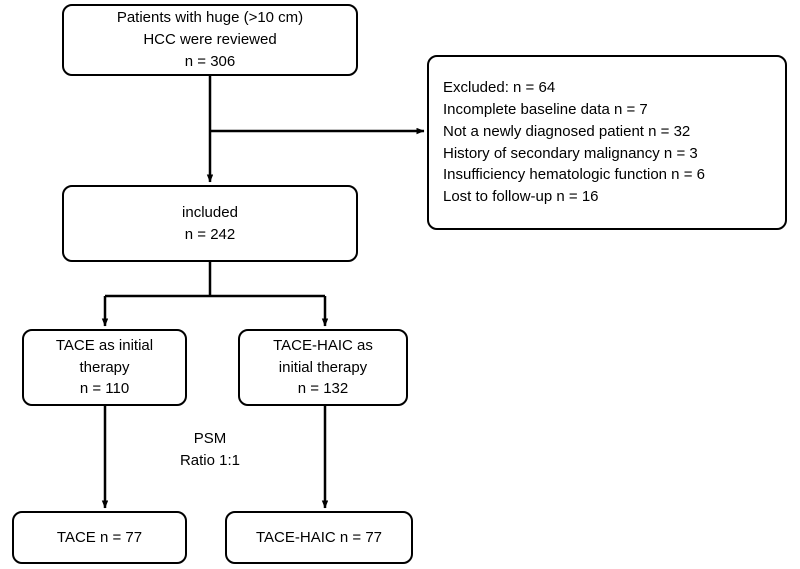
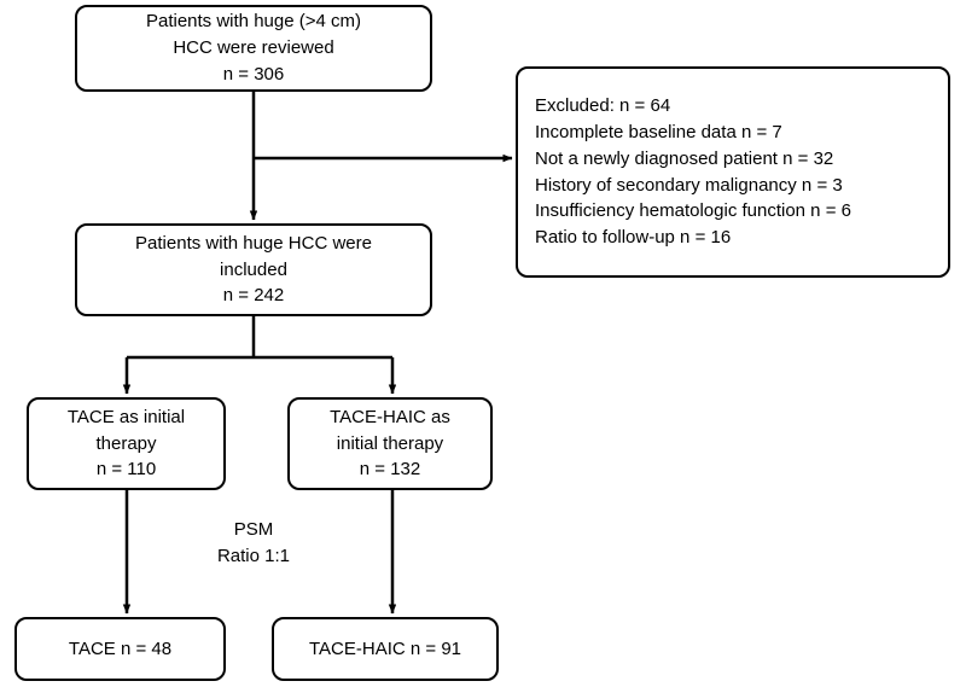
- Patients with huge (>10 cm)
+ Patients with huge (>4 cm)
  HCC were reviewed
  n = 306
  Excluded: n = 64
  Incomplete baseline data n = 7
  Not a newly diagnosed patient n = 32
  History of secondary malignancy n = 3
  Insufficiency hematologic function n = 6
- Lost to follow-up n = 16
+ Ratio to follow-up n = 16
+ Patients with huge HCC were
  included
  n = 242
  TACE as initial
  therapy
  n = 110
  TACE-HAIC as
  initial therapy
  n = 132
  PSM
  Ratio 1:1
- TACE n = 77
+ TACE n = 48
- TACE-HAIC n = 77
+ TACE-HAIC n = 91
